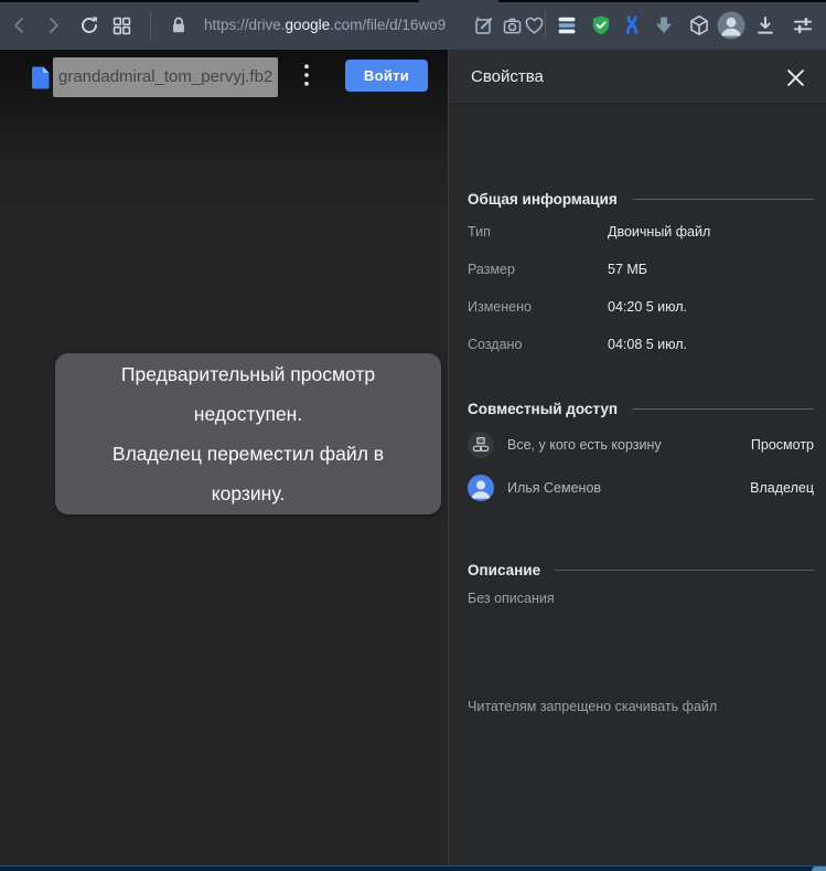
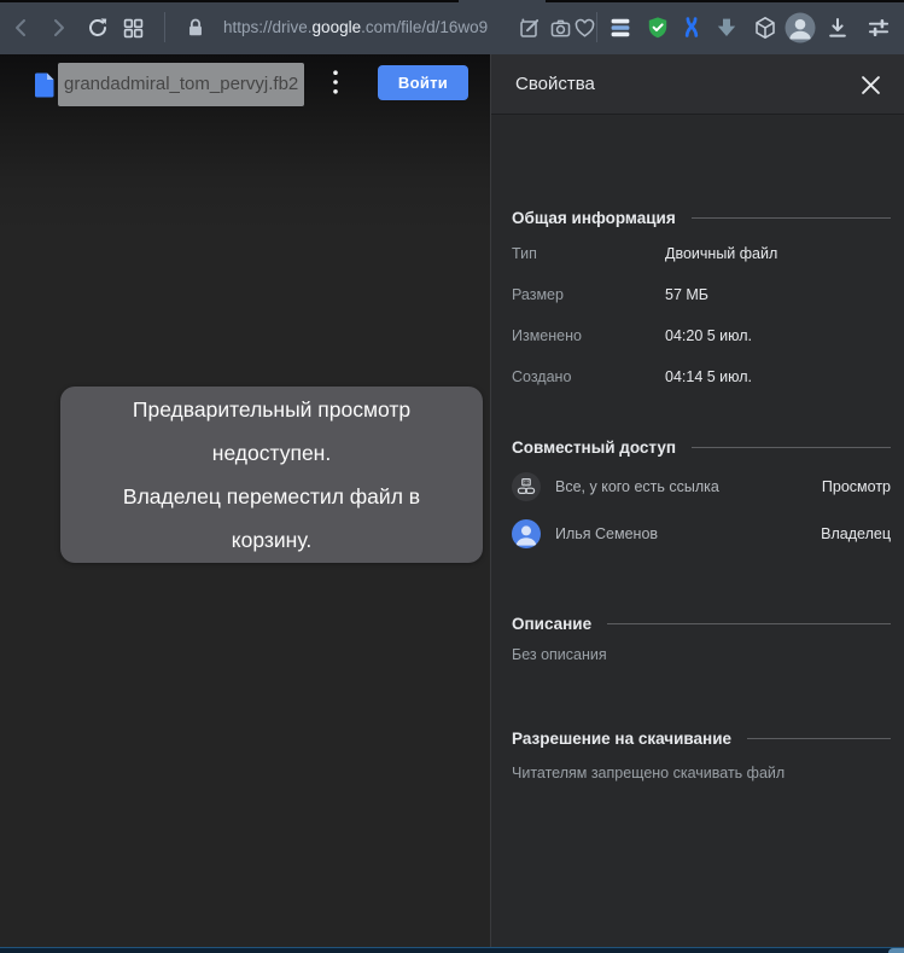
  https://drive.google.com/file/d/16wo9
  grandadmiral_tom_pervyj.fb2
  Войти
  Предварительный просмотр недоступен.
  Владелец переместил файл в корзину.
  Свойства
  Общая информация
  Тип
  Двоичный файл
  Размер
  57 МБ
  Изменено
  04:20 5 июл.
  Создано
- 04:08 5 июл.
+ 04:14 5 июл.
  Совместный доступ
- Все, у кого есть корзину
+ Все, у кого есть ссылка
  Просмотр
  Илья Семенов
  Владелец
  Описание
  Без описания
+ Разрешение на скачивание
  Читателям запрещено скачивать файл
